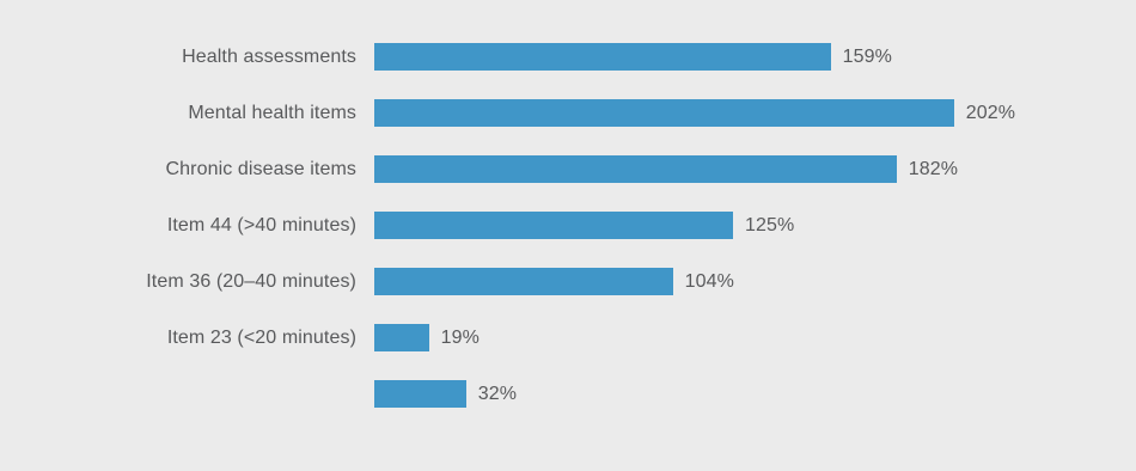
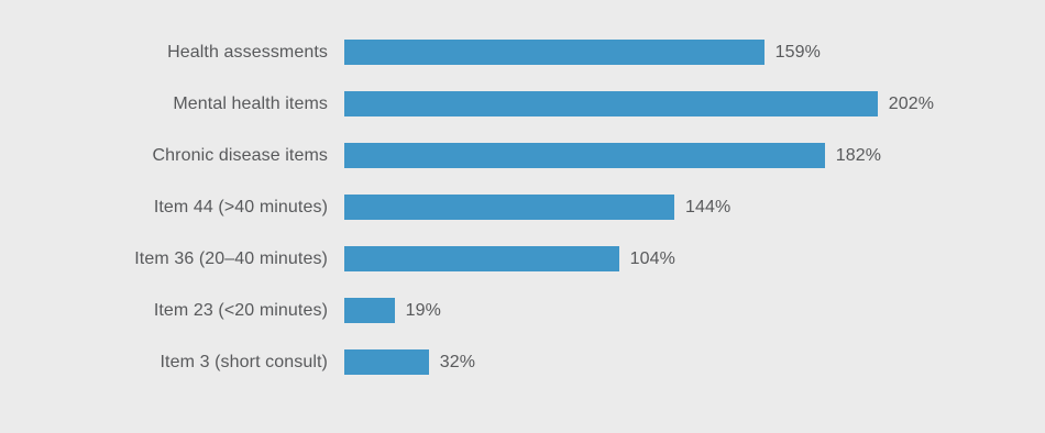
  Health assessments
  159%
  Mental health items
  202%
  Chronic disease items
  182%
  Item 44 (>40 minutes)
- 125%
+ 144%
  Item 36 (20–40 minutes)
  104%
  Item 23 (<20 minutes)
  19%
+ Item 3 (short consult)
  32%
